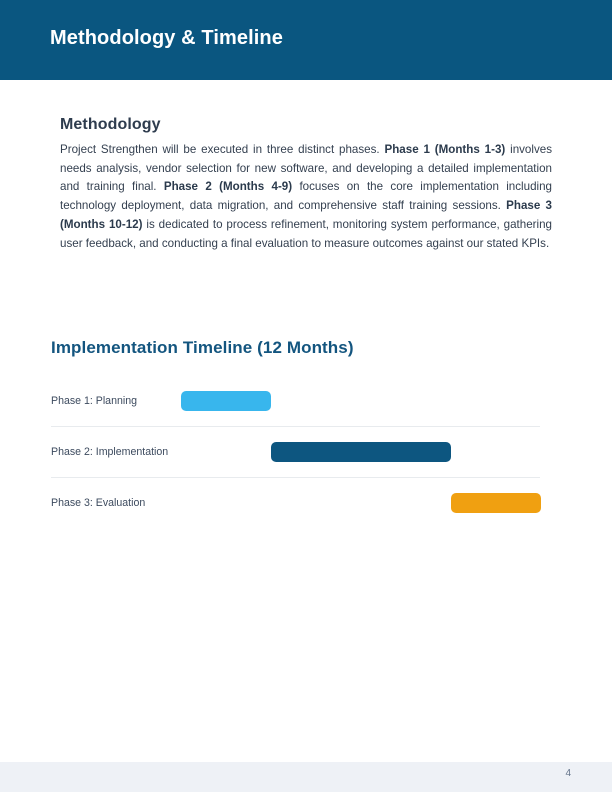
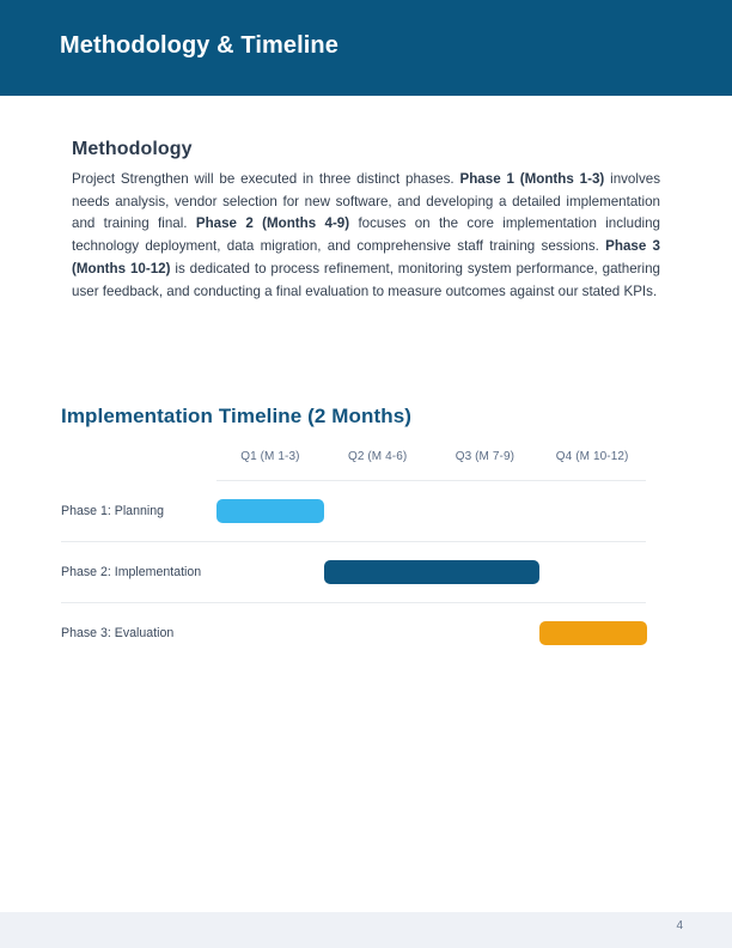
  Methodology & Timeline
  Methodology
  Project Strengthen will be executed in three distinct phases. Phase 1 (Months 1-3) involves needs analysis, vendor selection for new software, and developing a detailed implementation and training final. Phase 2 (Months 4-9) focuses on the core implementation including technology deployment, data migration, and comprehensive staff training sessions. Phase 3 (Months 10-12) is dedicated to process refinement, monitoring system performance, gathering user feedback, and conducting a final evaluation to measure outcomes against our stated KPIs.
- Implementation Timeline (12 Months)
+ Implementation Timeline (2 Months)
+ Q1 (M 1-3)
+ Q2 (M 4-6)
+ Q3 (M 7-9)
+ Q4 (M 10-12)
  Phase 1: Planning
  Phase 2: Implementation
  Phase 3: Evaluation
  4
